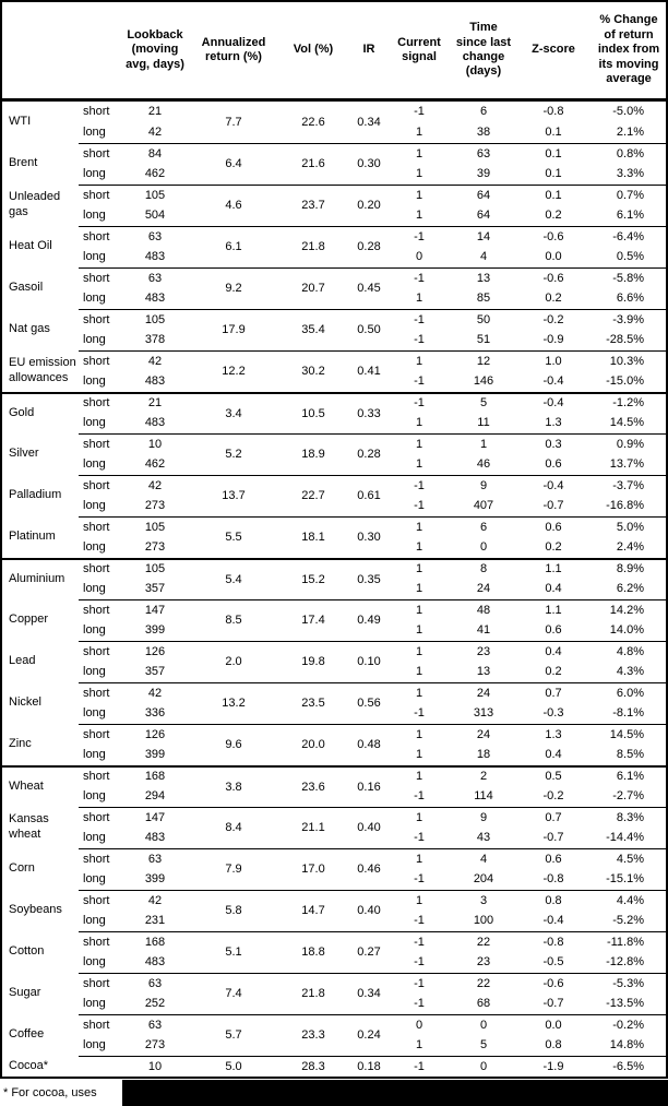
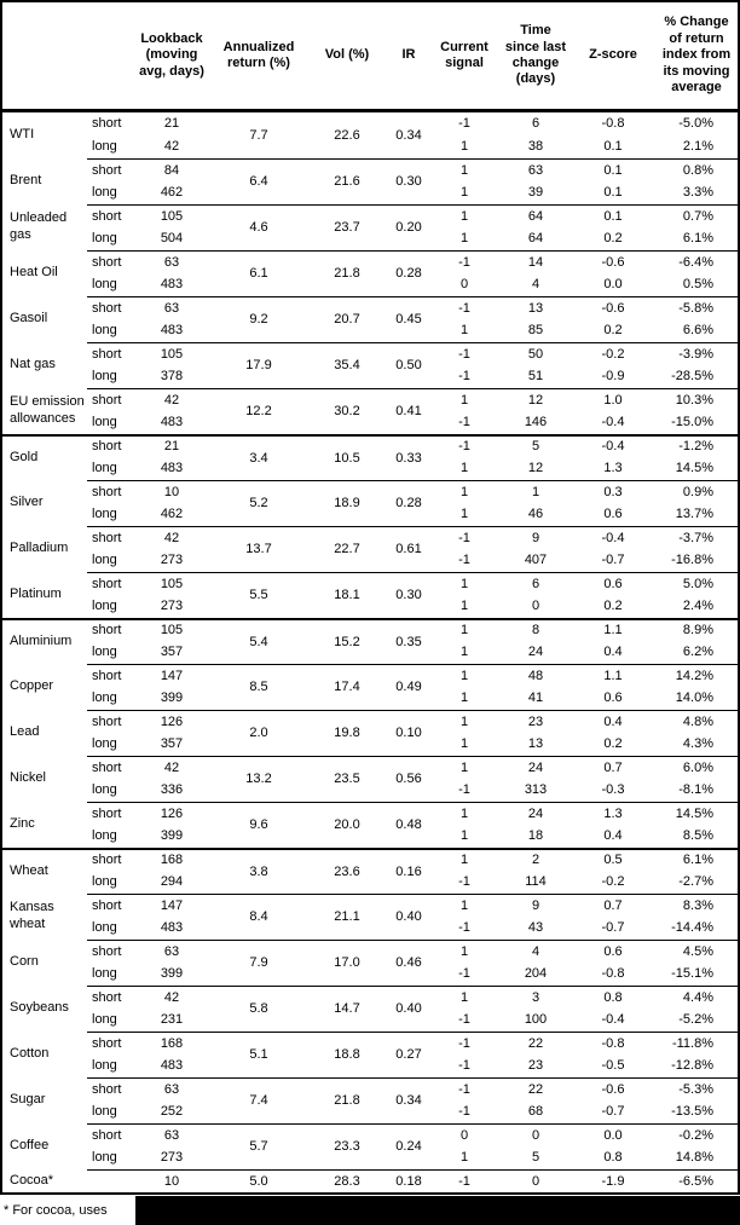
  		Lookback (moving avg, days)	Annualized return (%)	Vol (%)	IR	Current signal	Time since last change (days)	Z-score	% Change of return index from its moving average
  WTI	short	21	7.7	22.6	0.34	-1	6	-0.8	-5.0%
  long	42	1	38	0.1	2.1%
  Brent	short	84	6.4	21.6	0.30	1	63	0.1	0.8%
  long	462	1	39	0.1	3.3%
  Unleaded gas	short	105	4.6	23.7	0.20	1	64	0.1	0.7%
  long	504	1	64	0.2	6.1%
  Heat Oil	short	63	6.1	21.8	0.28	-1	14	-0.6	-6.4%
  long	483	0	4	0.0	0.5%
  Gasoil	short	63	9.2	20.7	0.45	-1	13	-0.6	-5.8%
  long	483	1	85	0.2	6.6%
  Nat gas	short	105	17.9	35.4	0.50	-1	50	-0.2	-3.9%
  long	378	-1	51	-0.9	-28.5%
  EU emission allowances	short	42	12.2	30.2	0.41	1	12	1.0	10.3%
  long	483	-1	146	-0.4	-15.0%
  Gold	short	21	3.4	10.5	0.33	-1	5	-0.4	-1.2%
- long	483	1	11	1.3	14.5%
+ long	483	1	12	1.3	14.5%
  Silver	short	10	5.2	18.9	0.28	1	1	0.3	0.9%
  long	462	1	46	0.6	13.7%
  Palladium	short	42	13.7	22.7	0.61	-1	9	-0.4	-3.7%
  long	273	-1	407	-0.7	-16.8%
  Platinum	short	105	5.5	18.1	0.30	1	6	0.6	5.0%
  long	273	1	0	0.2	2.4%
  Aluminium	short	105	5.4	15.2	0.35	1	8	1.1	8.9%
  long	357	1	24	0.4	6.2%
  Copper	short	147	8.5	17.4	0.49	1	48	1.1	14.2%
  long	399	1	41	0.6	14.0%
  Lead	short	126	2.0	19.8	0.10	1	23	0.4	4.8%
  long	357	1	13	0.2	4.3%
  Nickel	short	42	13.2	23.5	0.56	1	24	0.7	6.0%
  long	336	-1	313	-0.3	-8.1%
  Zinc	short	126	9.6	20.0	0.48	1	24	1.3	14.5%
  long	399	1	18	0.4	8.5%
  Wheat	short	168	3.8	23.6	0.16	1	2	0.5	6.1%
  long	294	-1	114	-0.2	-2.7%
  Kansas wheat	short	147	8.4	21.1	0.40	1	9	0.7	8.3%
  long	483	-1	43	-0.7	-14.4%
  Corn	short	63	7.9	17.0	0.46	1	4	0.6	4.5%
  long	399	-1	204	-0.8	-15.1%
  Soybeans	short	42	5.8	14.7	0.40	1	3	0.8	4.4%
  long	231	-1	100	-0.4	-5.2%
  Cotton	short	168	5.1	18.8	0.27	-1	22	-0.8	-11.8%
  long	483	-1	23	-0.5	-12.8%
  Sugar	short	63	7.4	21.8	0.34	-1	22	-0.6	-5.3%
  long	252	-1	68	-0.7	-13.5%
  Coffee	short	63	5.7	23.3	0.24	0	0	0.0	-0.2%
  long	273	1	5	0.8	14.8%
  Cocoa*		10	5.0	28.3	0.18	-1	0	-1.9	-6.5%
  * For cocoa, uses
